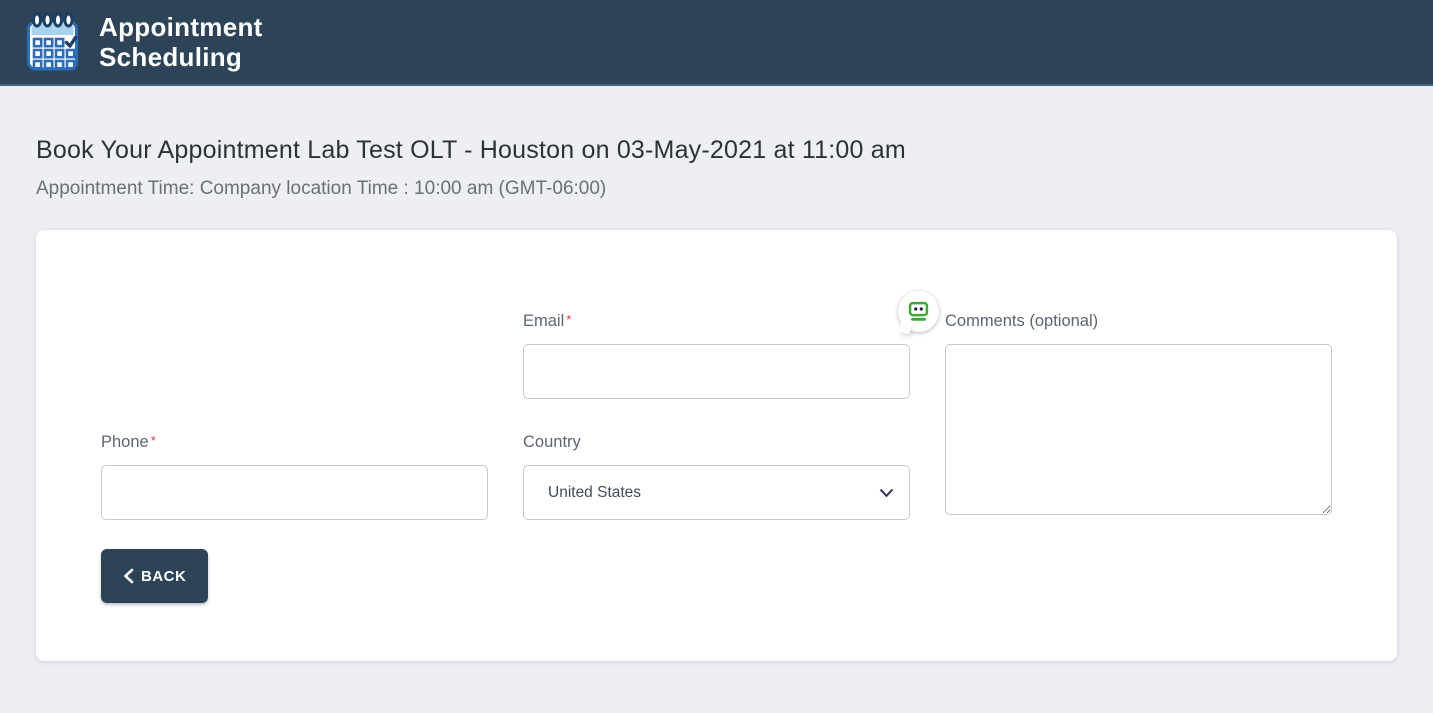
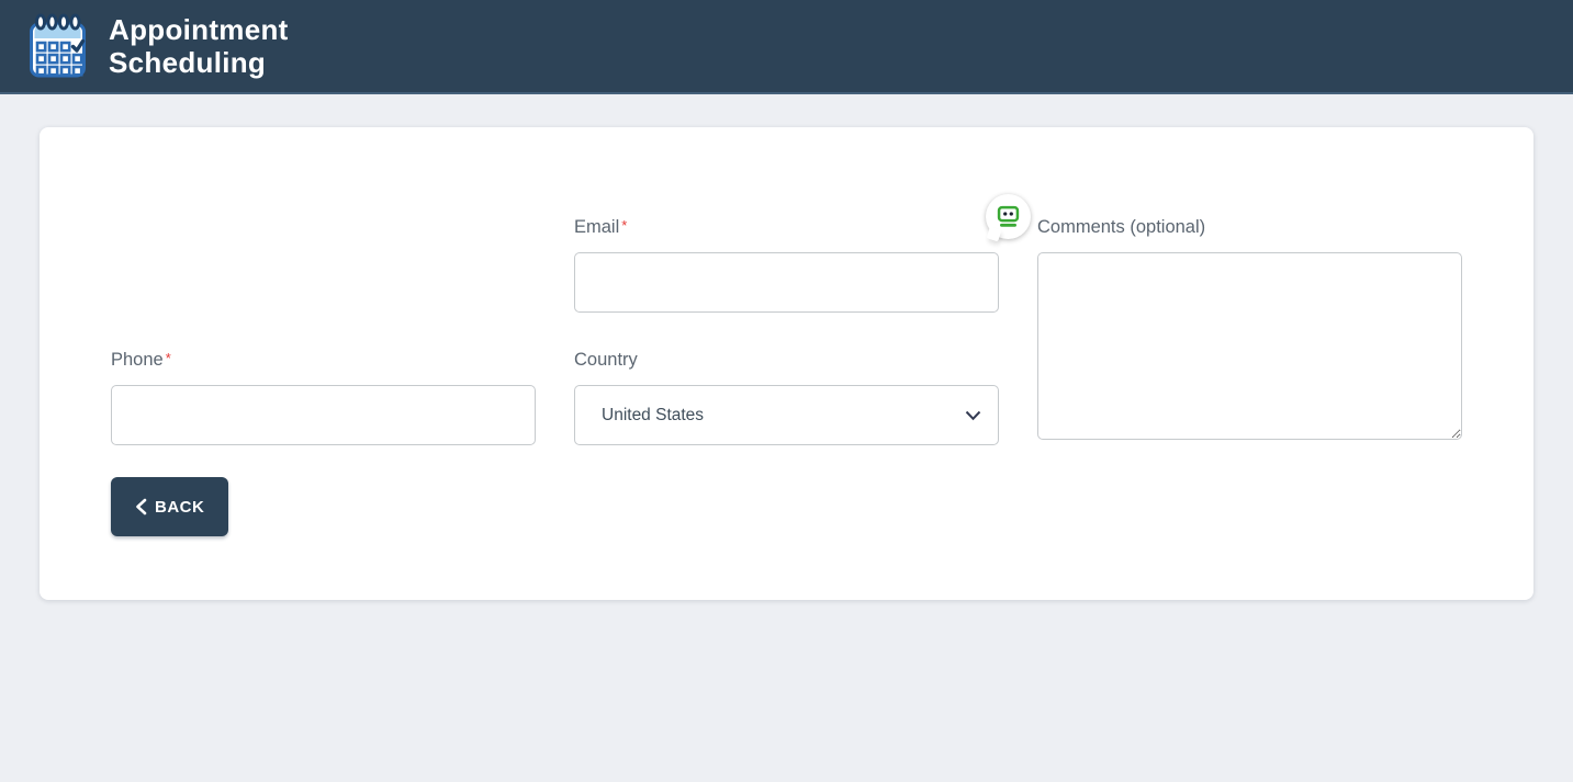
  Appointment
  Scheduling
- Book Your Appointment Lab Test OLT - Houston on 03-May-2021 at 11:00 am
- Appointment Time: Company location Time : 10:00 am (GMT-06:00)
  Email *
  Comments (optional)
  Phone *
  Country
  United States
  BACK
